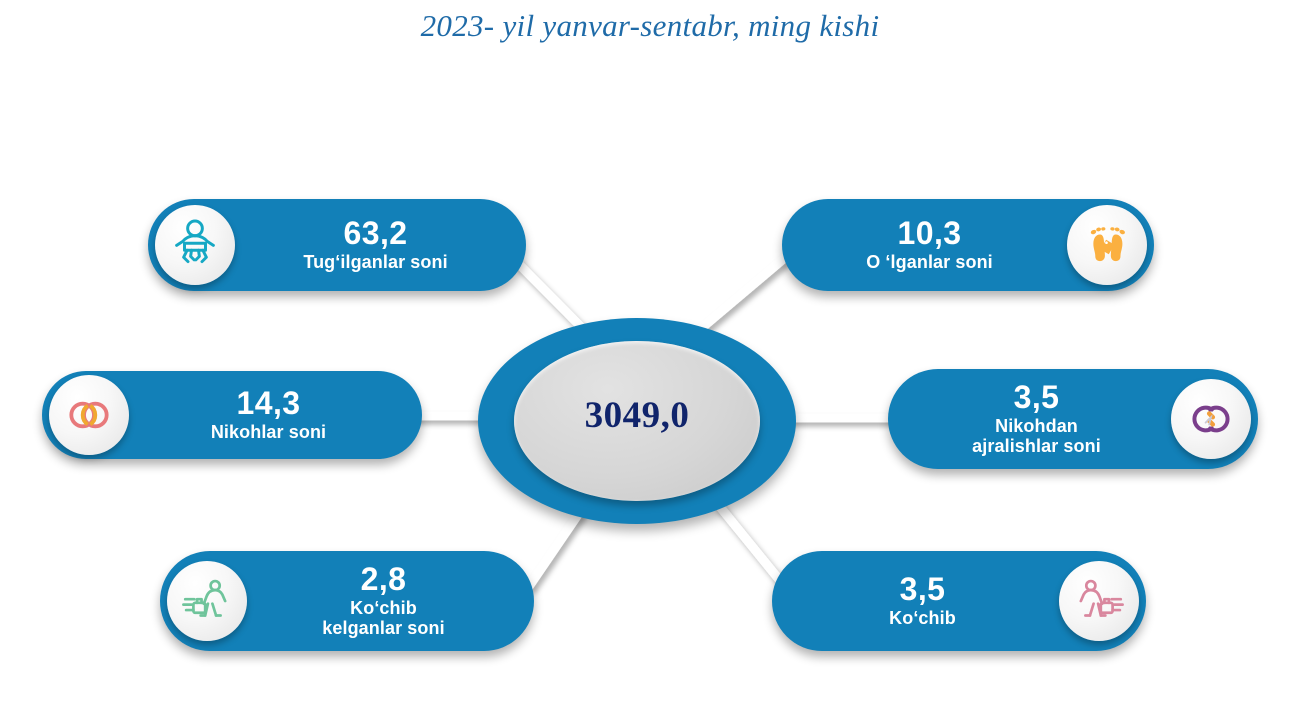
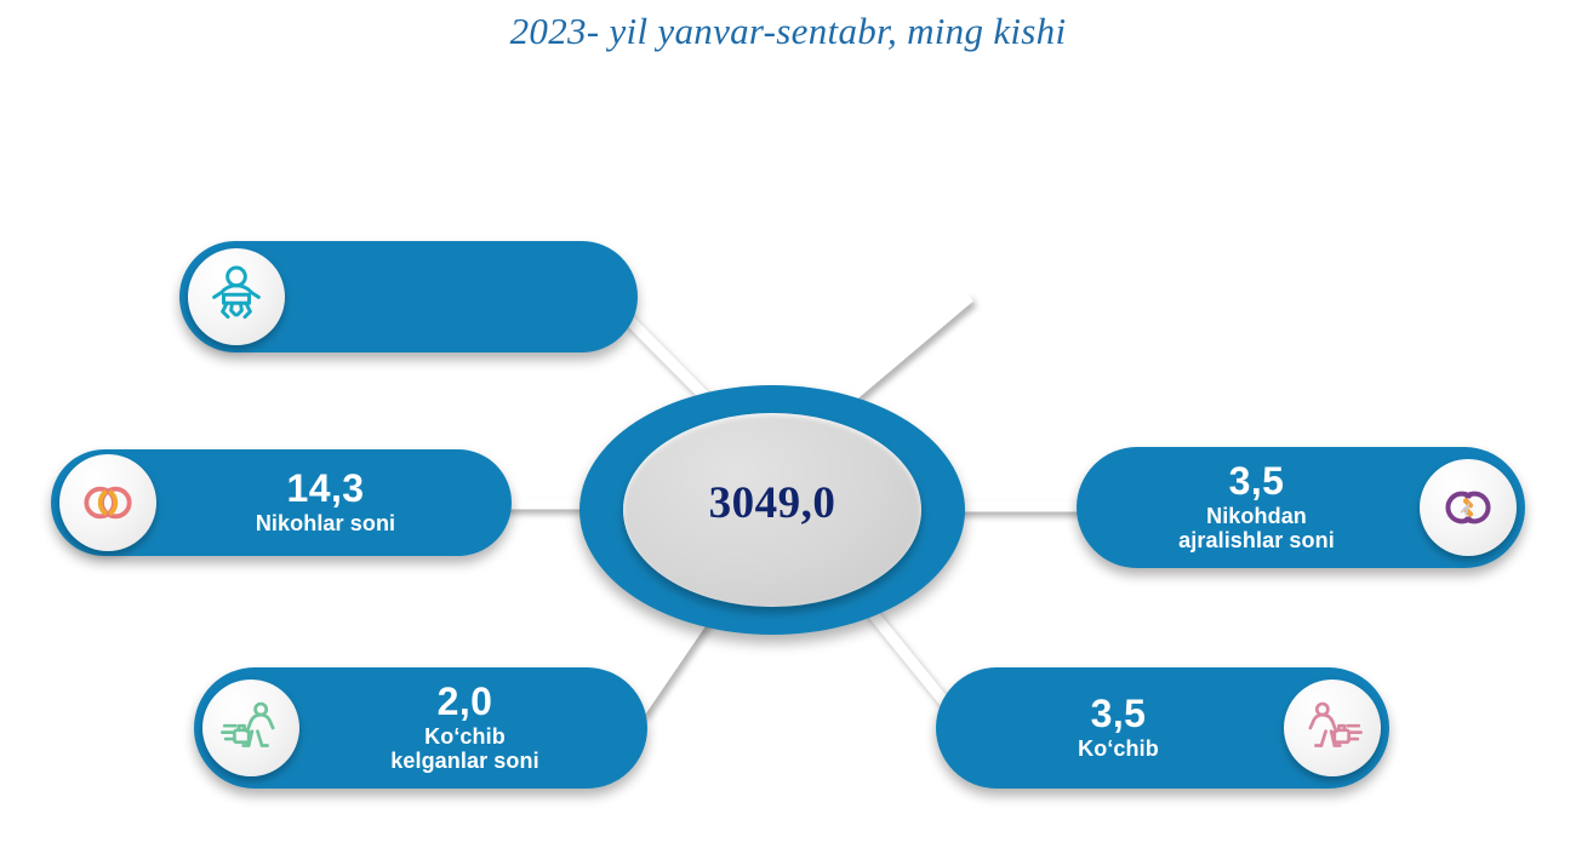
  2023- yil yanvar-sentabr, ming kishi
  3049,0
- 63,2
- Tug‘ilganlar soni
- 10,3
- O ‘lganlar soni
  14,3
  Nikohlar soni
  3,5
  Nikohdan
  ajralishlar soni
- 2,8
+ 2,0
  Ko‘chib
  kelganlar soni
  3,5
  Ko‘chib
